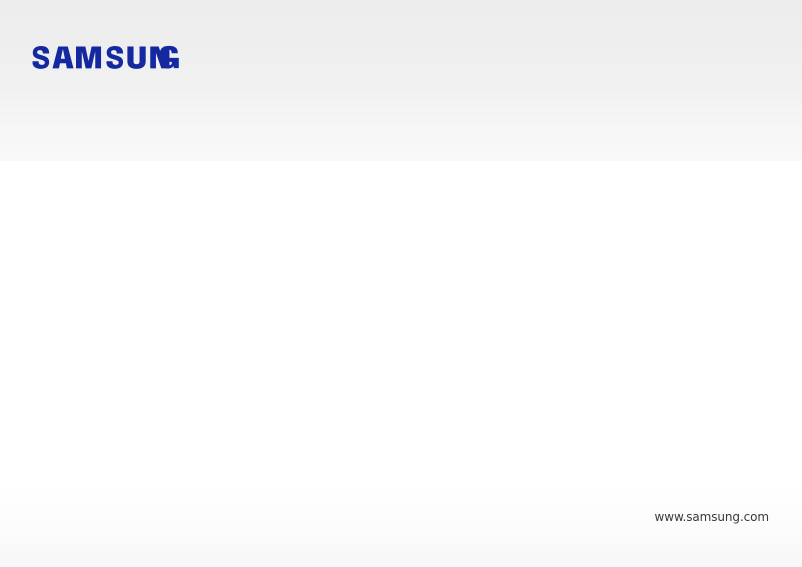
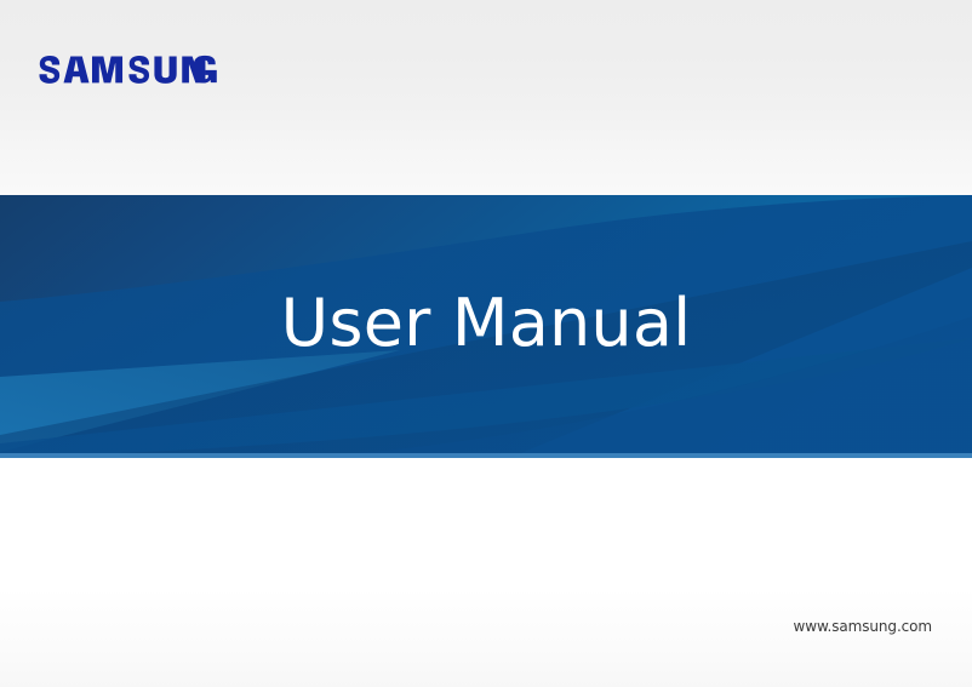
+ User Manual
  www.samsung.com
